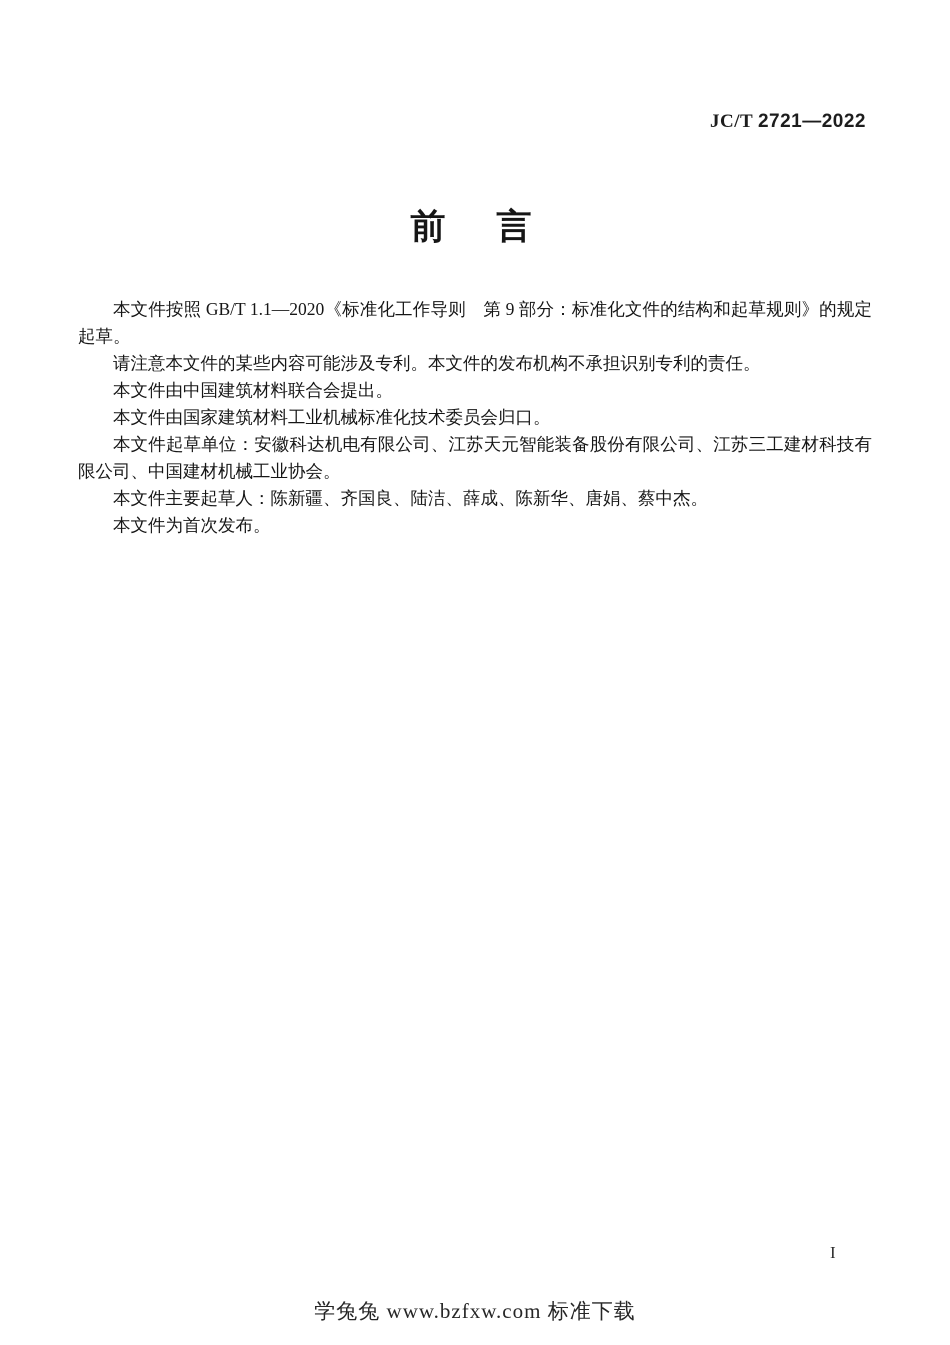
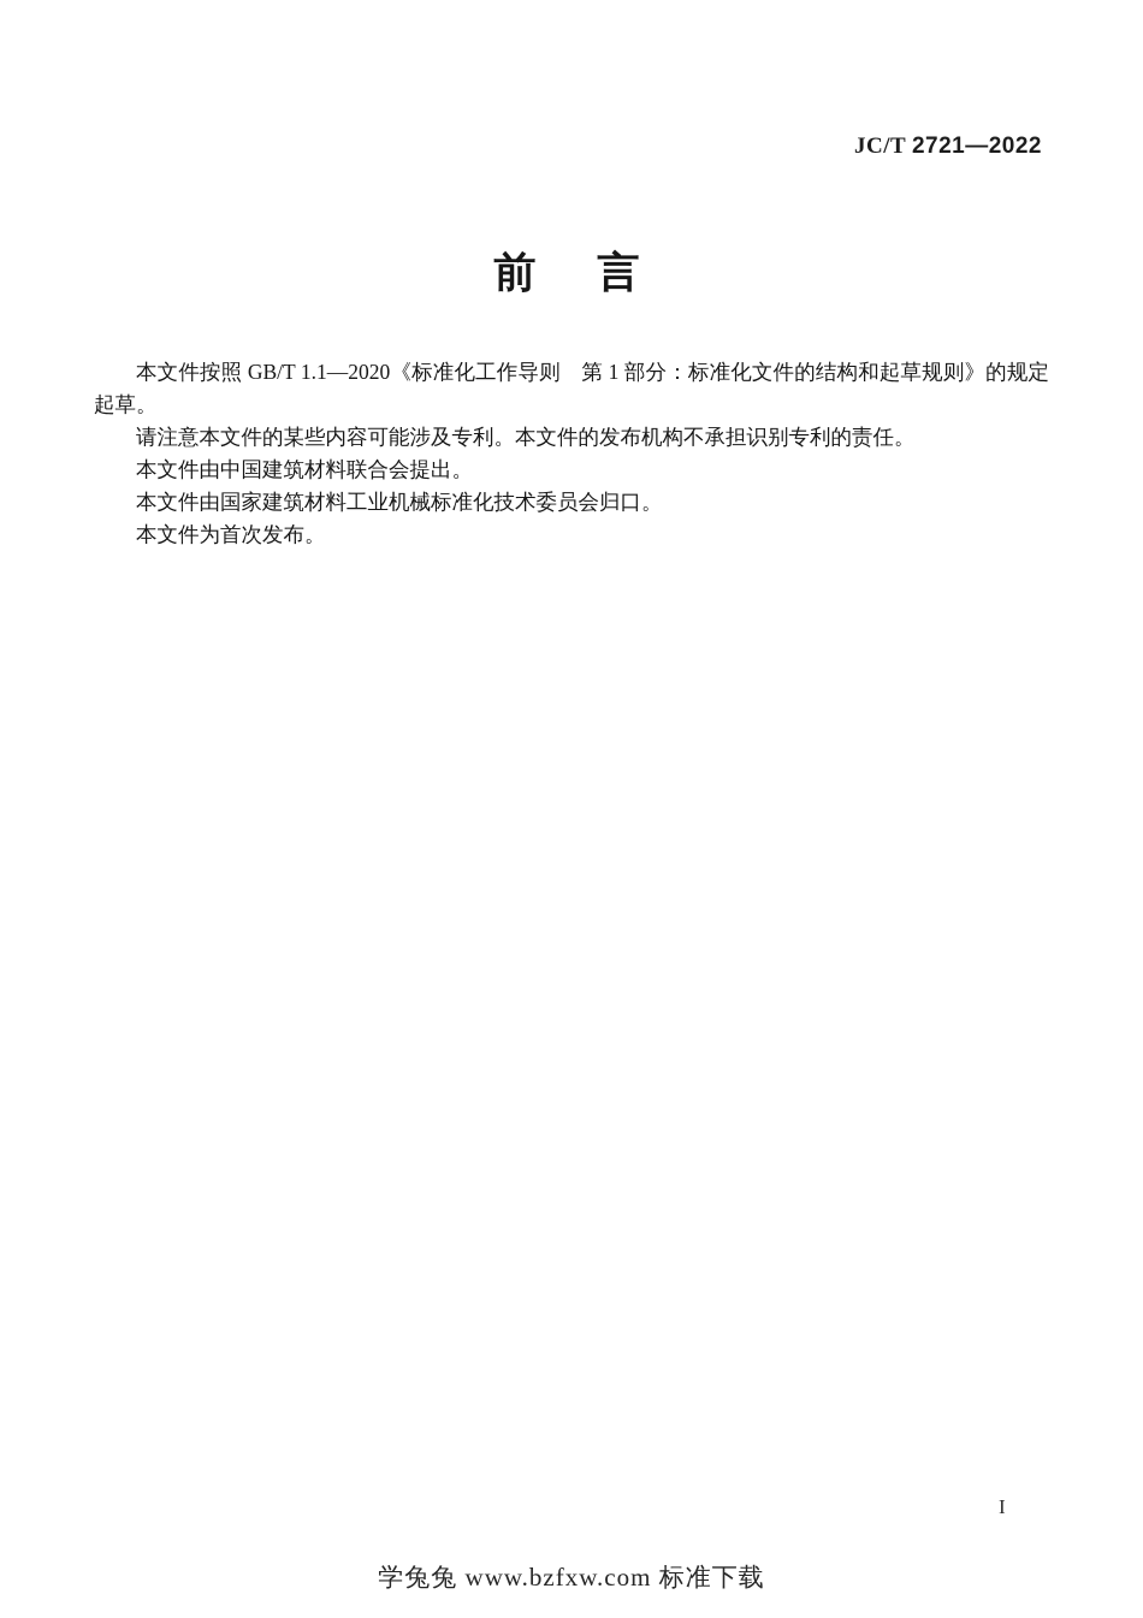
  JC/T 2721—2022
  前 言
- 本文件按照 GB/T 1.1—2020《标准化工作导则 第 9 部分：标准化文件的结构和起草规则》的规定起草。
+ 本文件按照 GB/T 1.1—2020《标准化工作导则 第 1 部分：标准化文件的结构和起草规则》的规定起草。
  请注意本文件的某些内容可能涉及专利。本文件的发布机构不承担识别专利的责任。
  本文件由中国建筑材料联合会提出。
  本文件由国家建筑材料工业机械标准化技术委员会归口。
- 本文件起草单位：安徽科达机电有限公司、江苏天元智能装备股份有限公司、江苏三工建材科技有限公司、中国建材机械工业协会。
- 本文件主要起草人：陈新疆、齐国良、陆洁、薛成、陈新华、唐娟、蔡中杰。
  本文件为首次发布。
  I
  学兔兔 www.bzfxw.com 标准下载
